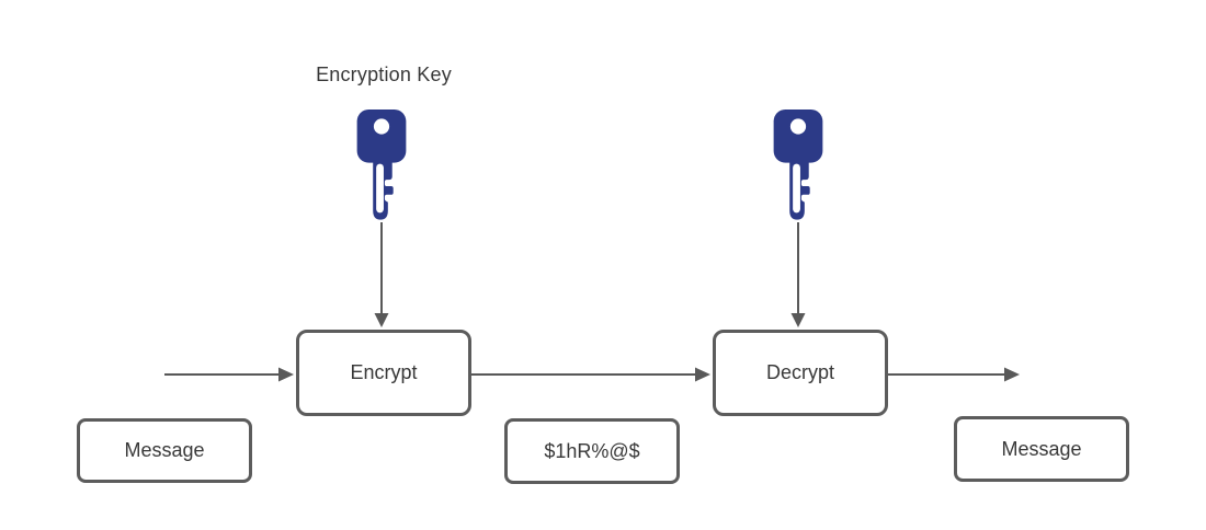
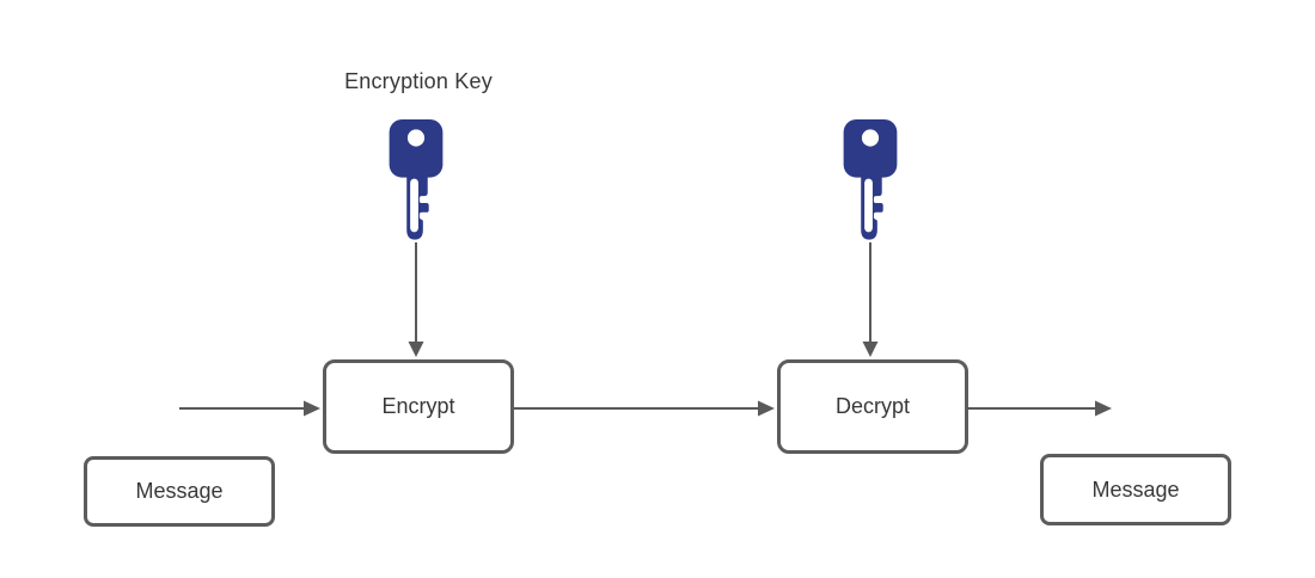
  Encryption Key
  Encrypt
  Decrypt
  Message
- $1hR%@$
  Message
